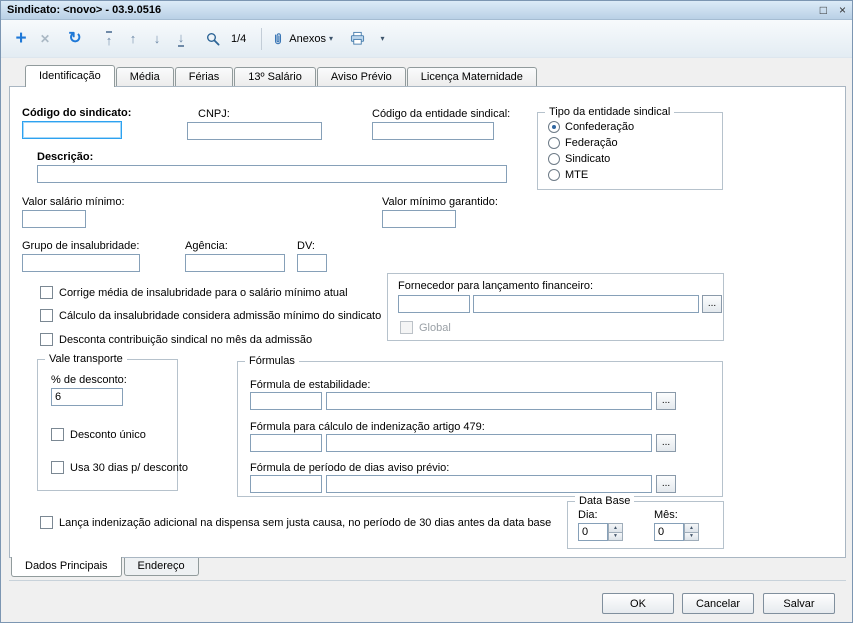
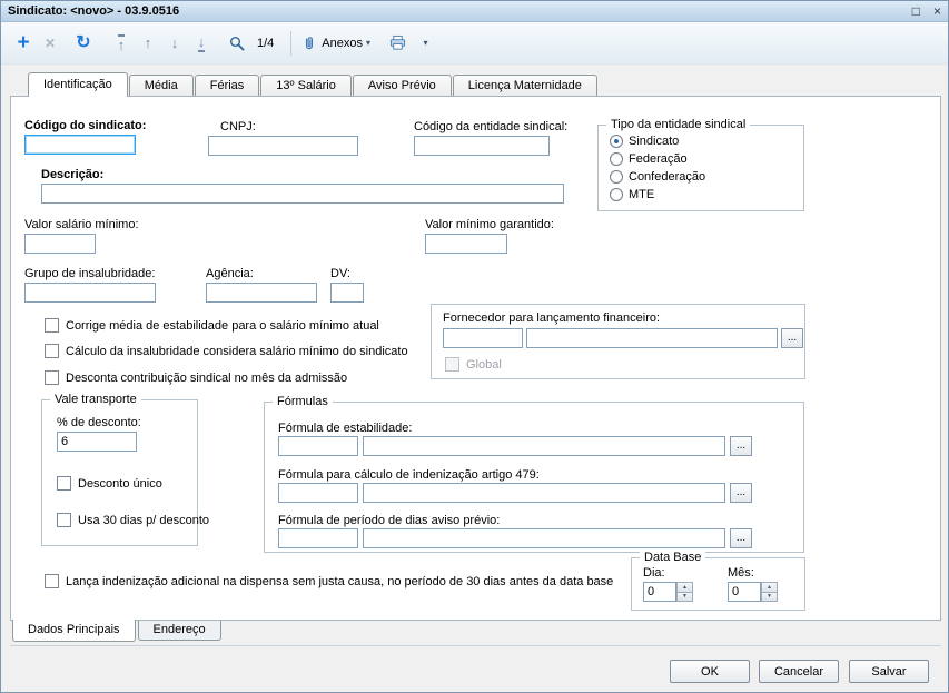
  Sindicato: <novo> - 03.9.0516
  □
  ×
  +
  ✕
  ↻
  ↑
  ↑
  ↓
  ↓
  1/4
  Anexos
  ▾
  ▾
  Identificação
  Média
  Férias
  13º Salário
  Aviso Prévio
  Licença Maternidade
  Código do sindicato:
  CNPJ:
  Código da entidade sindical:
  Tipo da entidade sindical
- Confederação
+ Sindicato
  Federação
- Sindicato
+ Confederação
  MTE
  Descrição:
  Valor salário mínimo:
  Valor mínimo garantido:
  Grupo de insalubridade:
  Agência:
  DV:
- Corrige média de insalubridade para o salário mínimo atual
+ Corrige média de estabilidade para o salário mínimo atual
- Cálculo da insalubridade considera admissão mínimo do sindicato
+ Cálculo da insalubridade considera salário mínimo do sindicato
  Desconta contribuição sindical no mês da admissão
  Fornecedor para lançamento financeiro:
  ...
  Global
  Vale transporte
  % de desconto:
  6
  Desconto único
  Usa 30 dias p/ desconto
  Fórmulas
  Fórmula de estabilidade:
  ...
  Fórmula para cálculo de indenização artigo 479:
  ...
  Fórmula de período de dias aviso prévio:
  ...
  Lança indenização adicional na dispensa sem justa causa, no período de 30 dias antes da data base
  Data Base
  Dia:
  0
  Mês:
  0
  Dados Principais
  Endereço
  OK
  Cancelar
  Salvar
